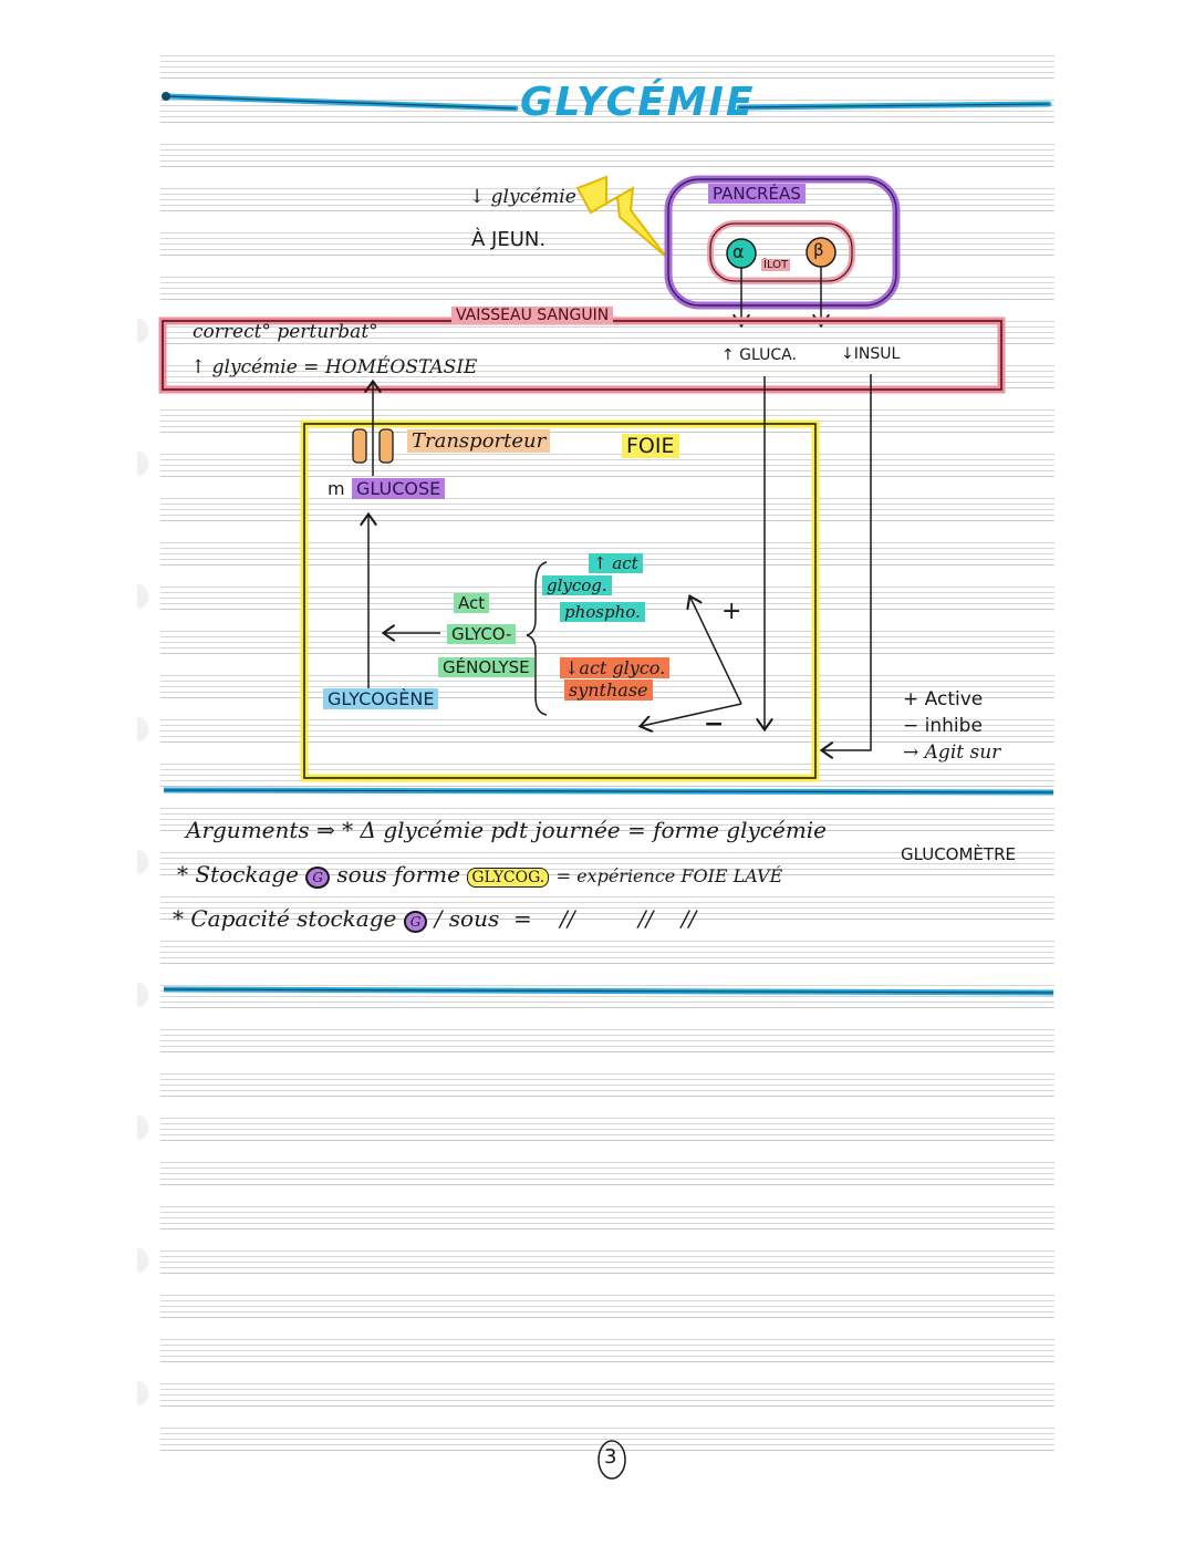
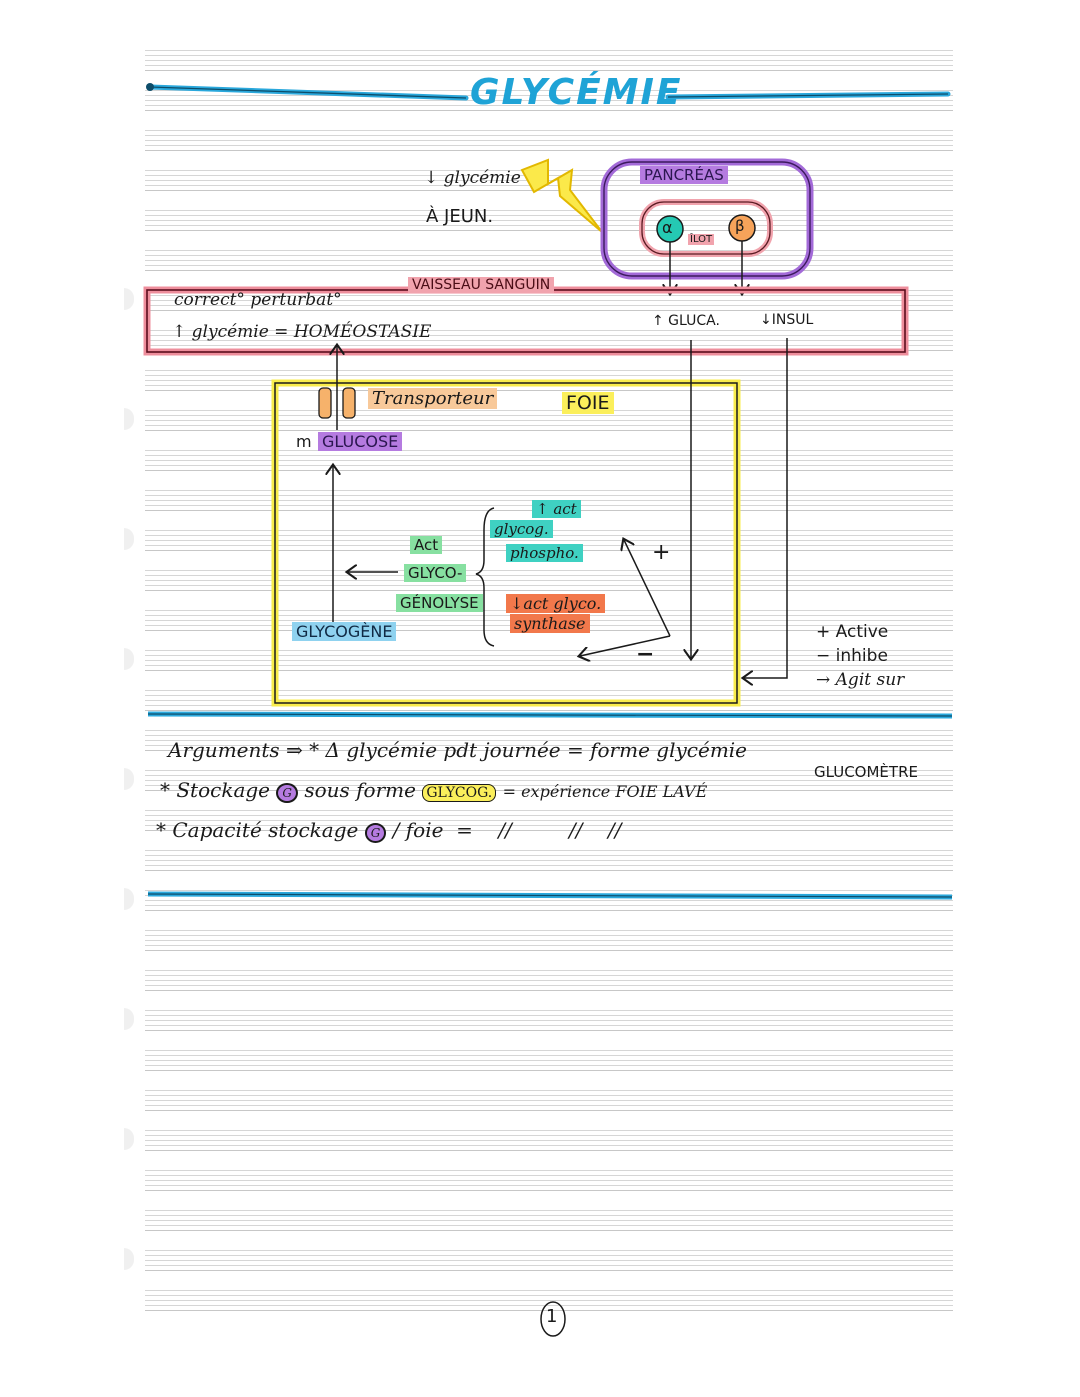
  GLYCÉMIE
  ↓ glycémie
  À JEUN.
  PANCRÉAS
  α
  β
  ÎLOT
  VAISSEAU SANGUIN
  correct° perturbat°
  ↑ glycémie = HOMÉOSTASIE
  ↑ GLUCA.
  ↓INSUL
  Transporteur
  FOIE
  m
  GLUCOSE
  GLYCOGÈNE
  Act
  GLYCO-
  GÉNOLYSE
  ↑ act
  glycog.
  phospho.
  ↓act glyco.
  synthase
  +
  −
  + Active
  − inhibe
  → Agit sur
  Arguments ⇒ * Δ glycémie pdt journée = forme glycémie
  GLUCOMÈTRE
  * Stockage G sous forme GLYCOG. = expérience FOIE LAVÉ
- * Capacité stockage G / sous = // // //
+ * Capacité stockage G / foie = // // //
- 3
+ 1
